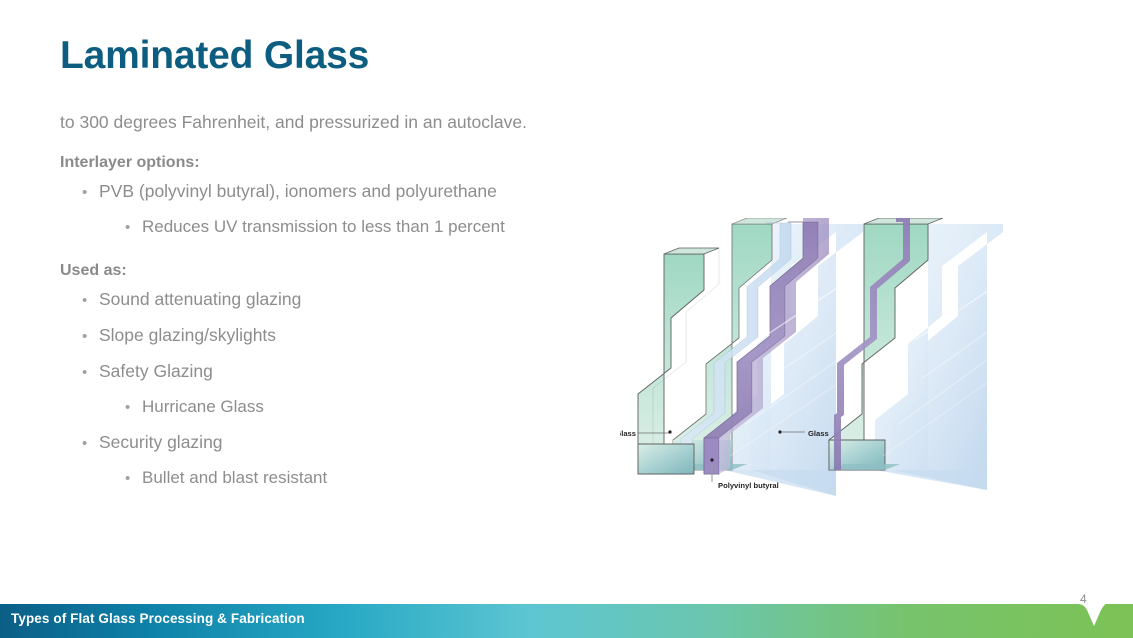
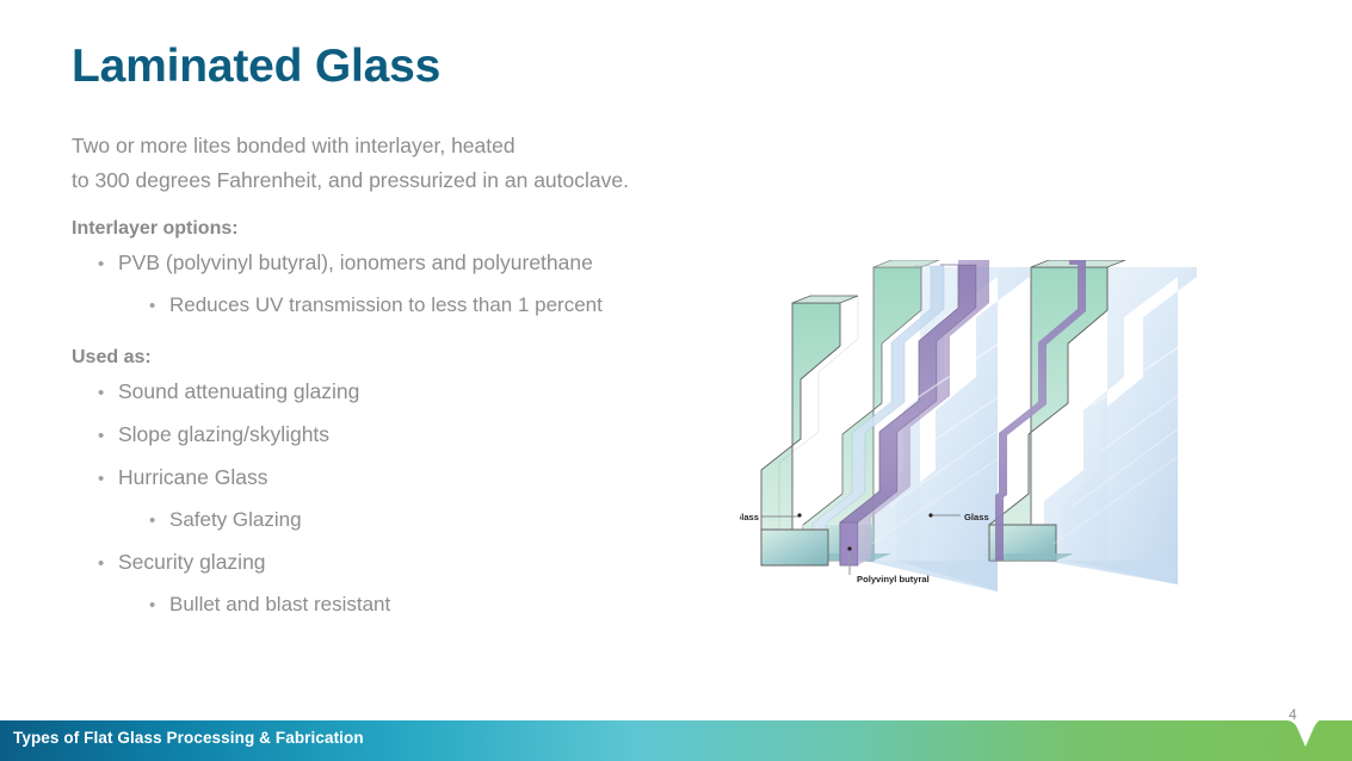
  Laminated Glass
+ Two or more lites bonded with interlayer, heated
  to 300 degrees Fahrenheit, and pressurized in an autoclave.
  Interlayer options:
  •
  PVB (polyvinyl butyral), ionomers and polyurethane
  •
  Reduces UV transmission to less than 1 percent
  Used as:
  •
  Sound attenuating glazing
  •
  Slope glazing/skylights
  •
- Safety Glazing
+ Hurricane Glass
  •
- Hurricane Glass
+ Safety Glazing
  •
  Security glazing
  •
  Bullet and blast resistant
  lass
  Polyvinyl butyral
  Glass
  Types of Flat Glass Processing & Fabrication
  4
